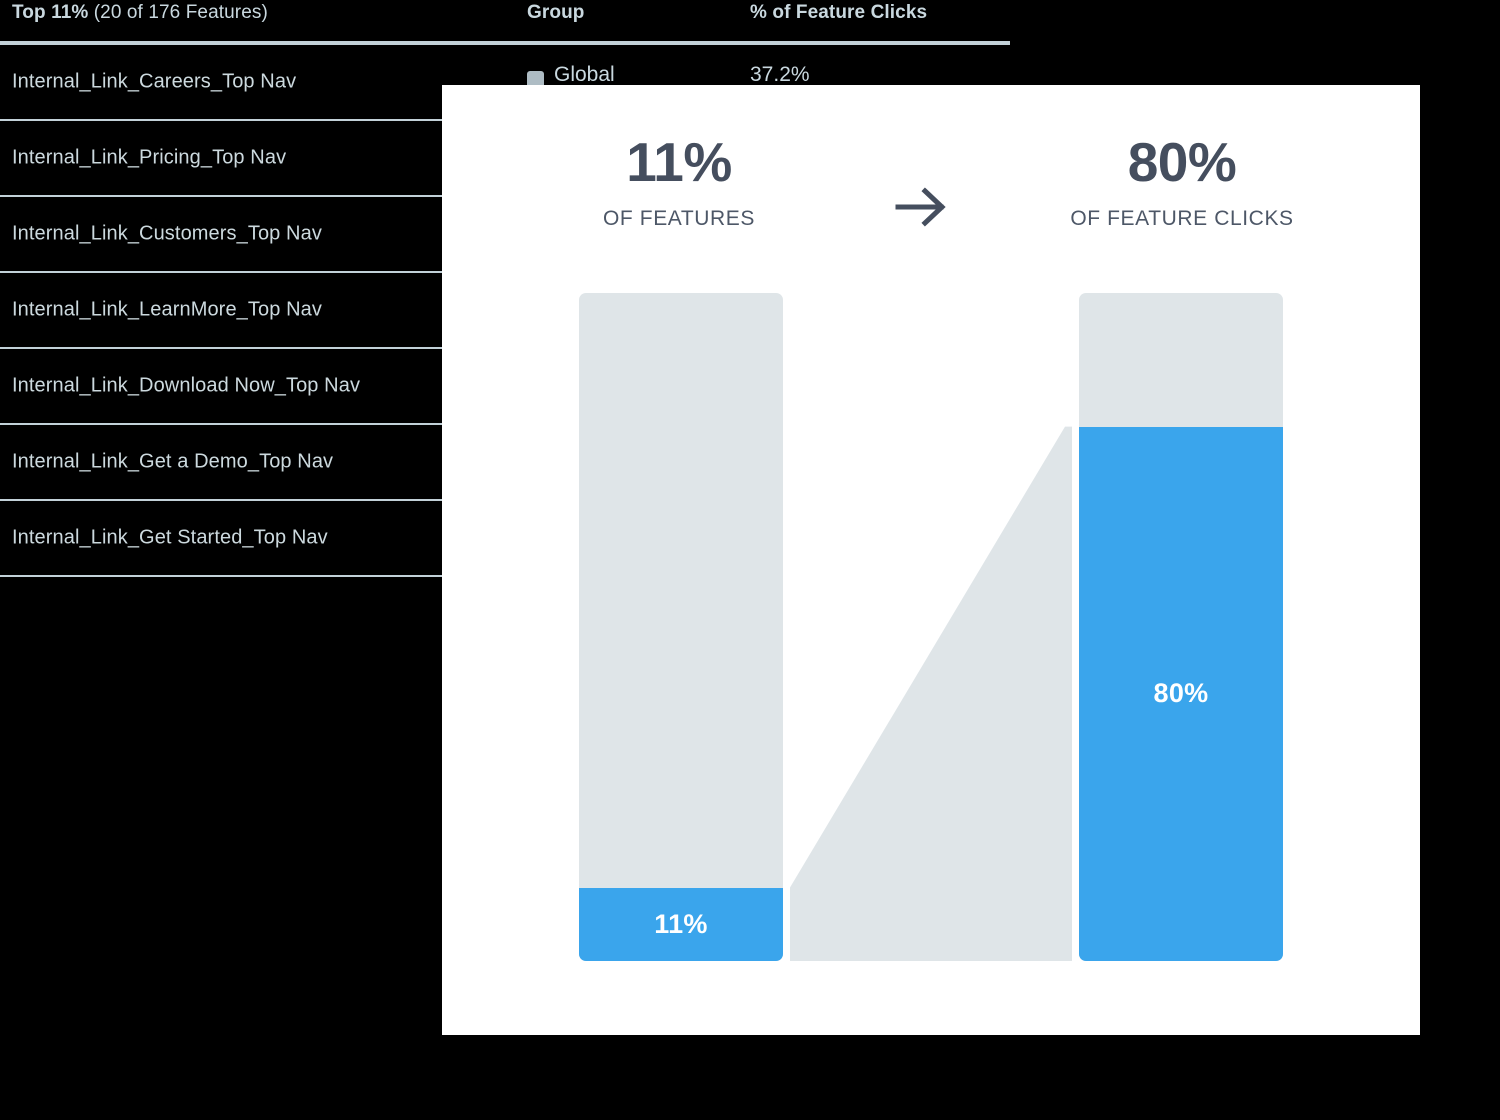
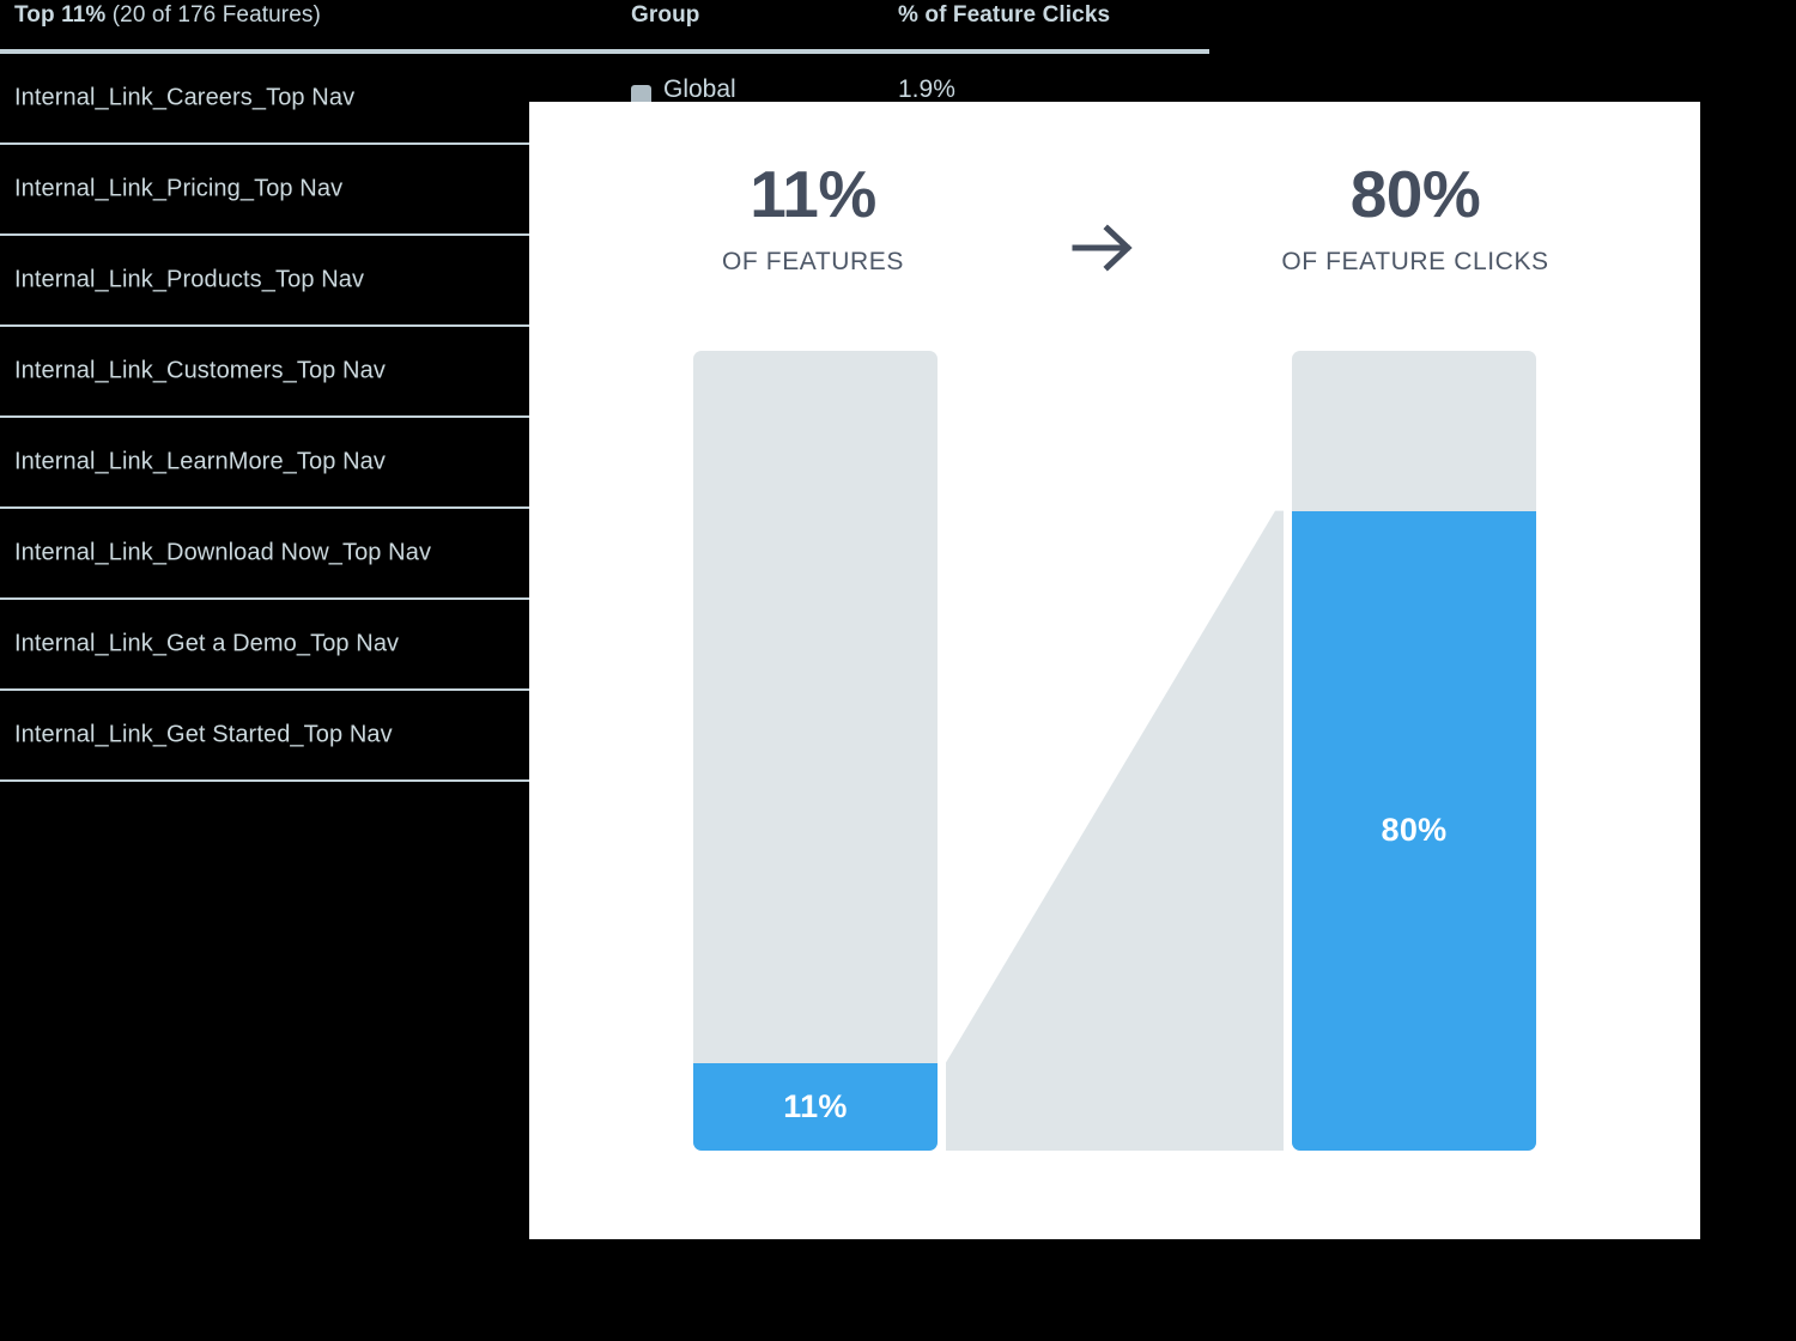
  Top 11% (20 of 176 Features)
  Group
  % of Feature Clicks
  Internal_Link_Careers_Top Nav
  Internal_Link_Pricing_Top Nav
+ Internal_Link_Products_Top Nav
  Internal_Link_Customers_Top Nav
  Internal_Link_LearnMore_Top Nav
  Internal_Link_Download Now_Top Nav
  Internal_Link_Get a Demo_Top Nav
  Internal_Link_Get Started_Top Nav
  Global
- 37.2%
+ 1.9%
  11%
  OF FEATURES
  80%
  OF FEATURE CLICKS
  11%
  80%
